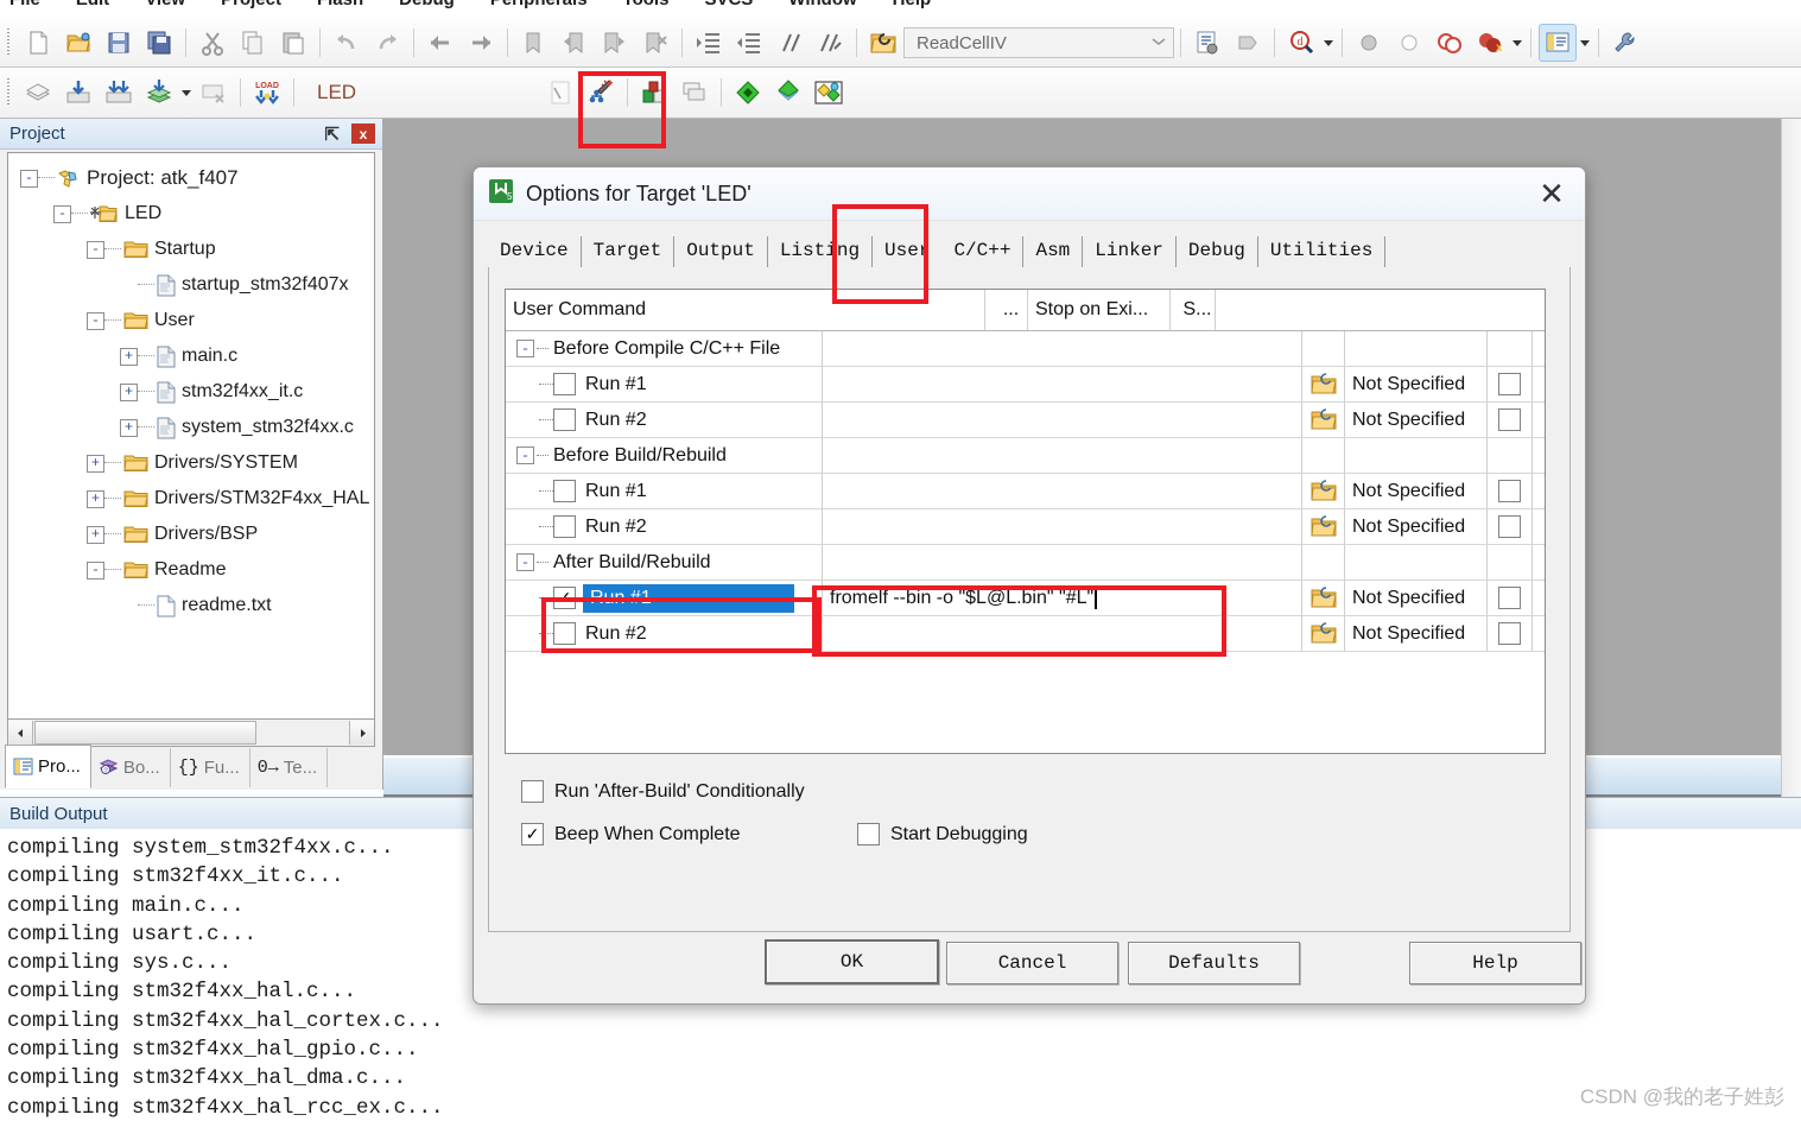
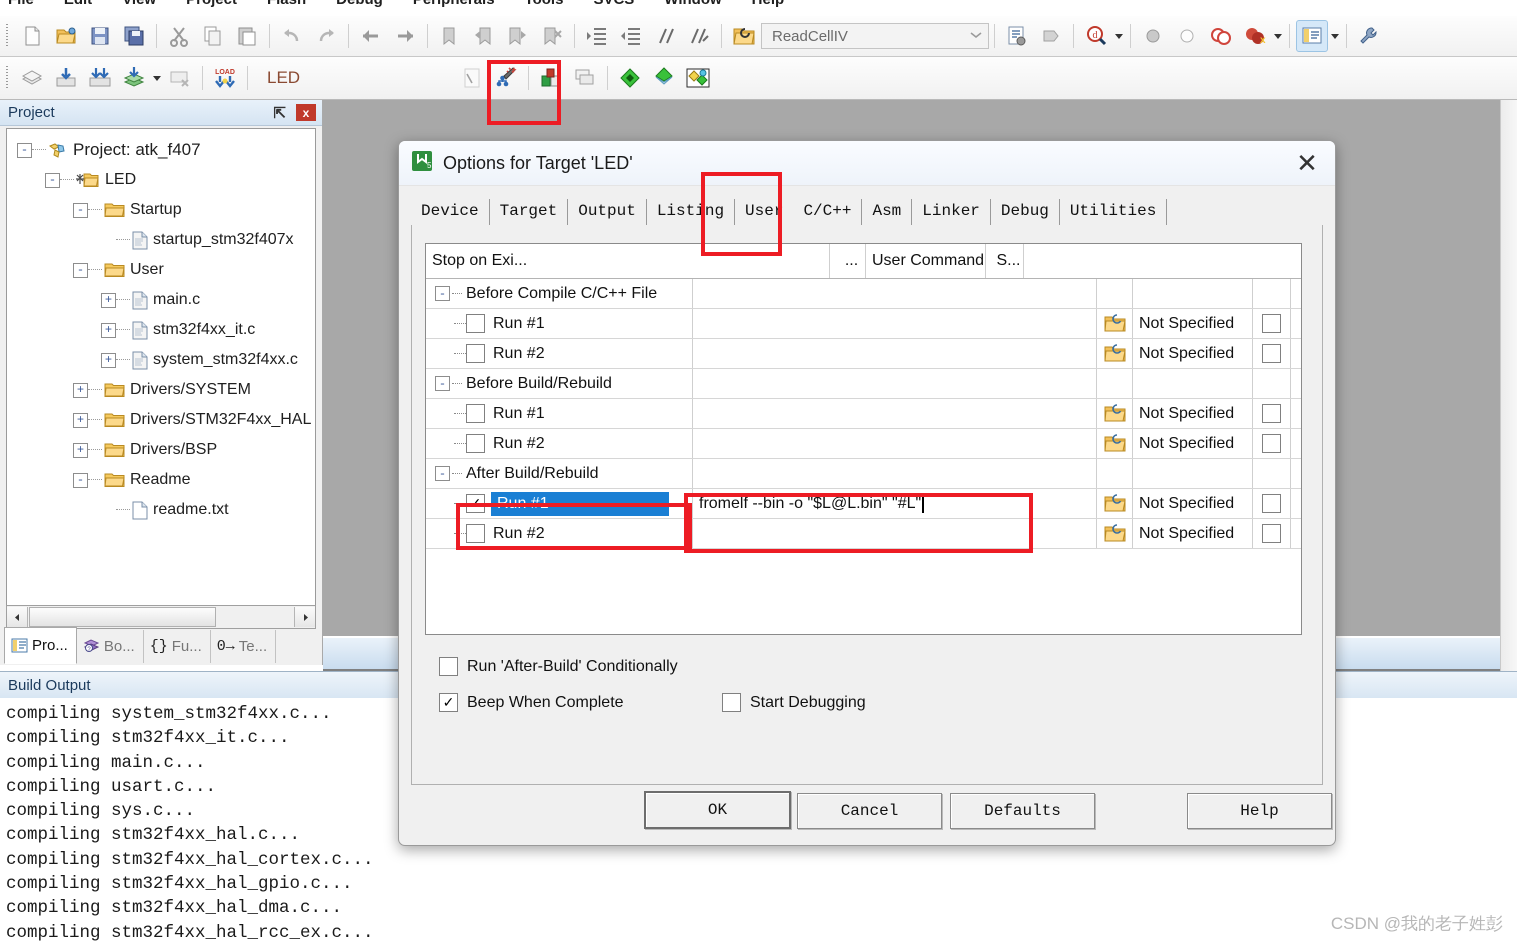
  ReadCellIV
  d
  x
  LED
  Project
  ⇱
  x
  -
  Project: atk_f407
  -
  LED
  -
  Startup
  startup_stm32f407x
  -
  User
  +
  main.c
  +
  stm32f4xx_it.c
  +
  system_stm32f4xx.c
  +
  Drivers/SYSTEM
  +
  Drivers/STM32F4xx_HAL
  +
  Drivers/BSP
  -
  Readme
  readme.txt
  Pro...
  Bo...
  {}
  Fu...
  0→
  Te...
  Build Output
  compiling system_stm32f4xx.c...
  compiling stm32f4xx_it.c...
  compiling main.c...
  compiling usart.c...
  compiling sys.c...
  compiling stm32f4xx_hal.c...
  compiling stm32f4xx_hal_cortex.c...
  compiling stm32f4xx_hal_gpio.c...
  compiling stm32f4xx_hal_dma.c...
  compiling stm32f4xx_hal_rcc_ex.c...
  CSDN @我的老子姓彭
  5
  Options for Target 'LED'
  ✕
  Device
  Target
  Output
  Listing
  User
  C/C++
  Asm
  Linker
  Debug
  Utilities
- User Command
+ Stop on Exi...
  ...
- Stop on Exi...
+ User Command
  S...
  -
  Before Compile C/C++ File
  Run #1
  Not Specified
  Run #2
  Not Specified
  -
  Before Build/Rebuild
  Run #1
  Not Specified
  Run #2
  Not Specified
  -
  After Build/Rebuild
  ✓
  Run #1
  fromelf --bin -o "$L@L.bin" "#L"
  Not Specified
  Run #2
  Not Specified
  Run 'After-Build' Conditionally
  ✓
  Beep When Complete
  Start Debugging
  OK
  Cancel
  Defaults
  Help
